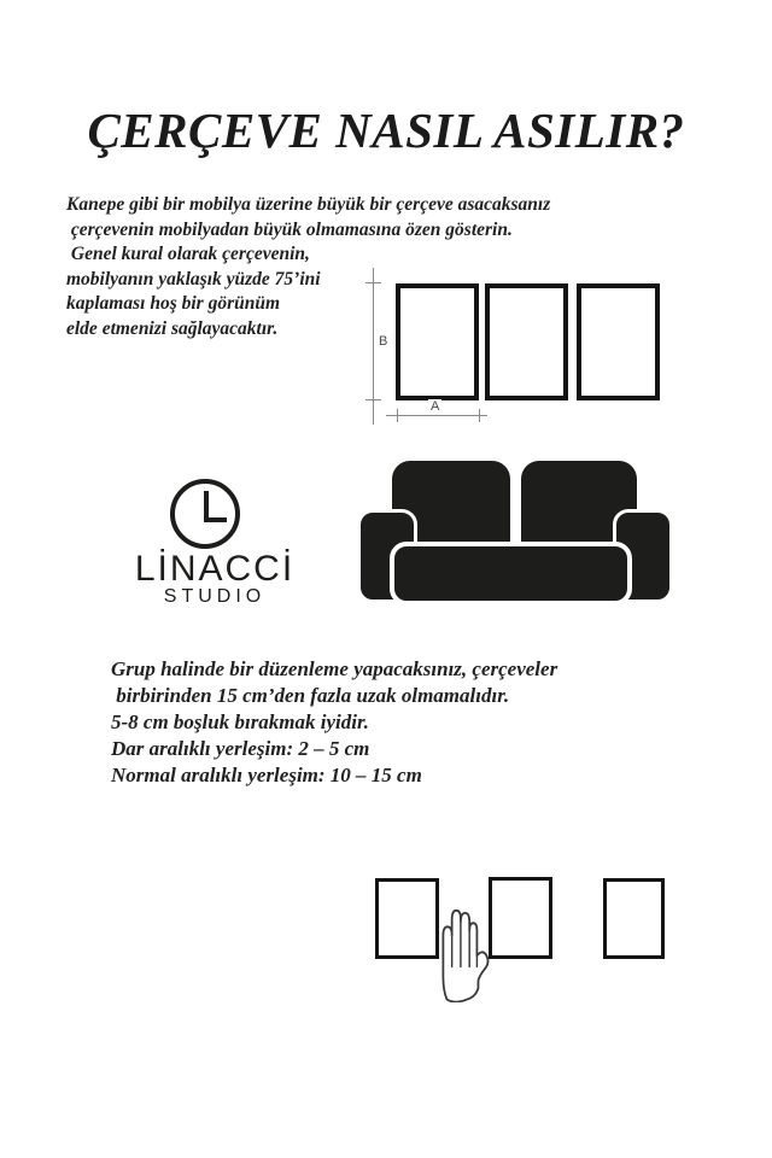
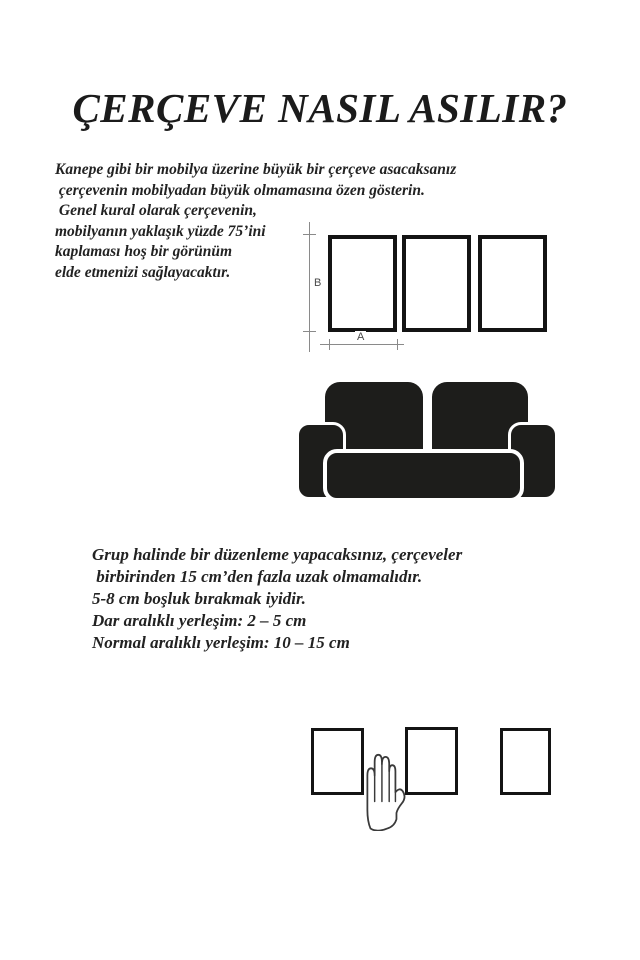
  ÇERÇEVE NASIL ASILIR?
  Kanepe gibi bir mobilya üzerine büyük bir çerçeve asacaksanız
  çerçevenin mobilyadan büyük olmamasına özen gösterin.
  Genel kural olarak çerçevenin,
  mobilyanın yaklaşık yüzde 75’ini
  kaplaması hoş bir görünüm
  elde etmenizi sağlayacaktır.
  B
  A
- LİNACCİ
- STUDIO
  Grup halinde bir düzenleme yapacaksınız, çerçeveler
  birbirinden 15 cm’den fazla uzak olmamalıdır.
  5-8 cm boşluk bırakmak iyidir.
  Dar aralıklı yerleşim: 2 – 5 cm
  Normal aralıklı yerleşim: 10 – 15 cm
